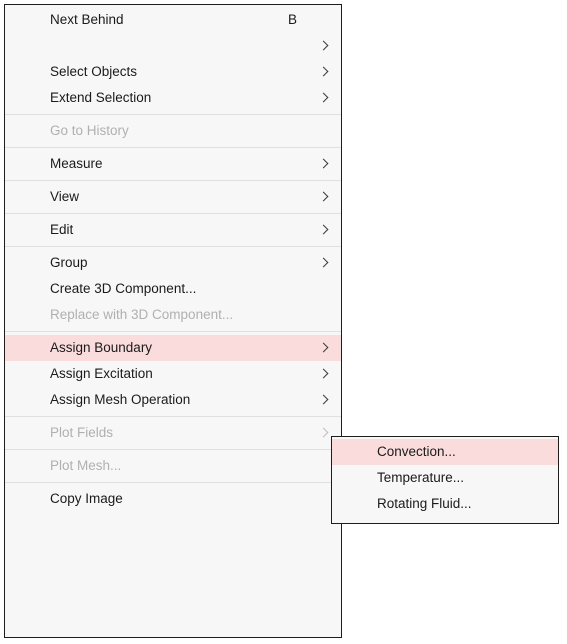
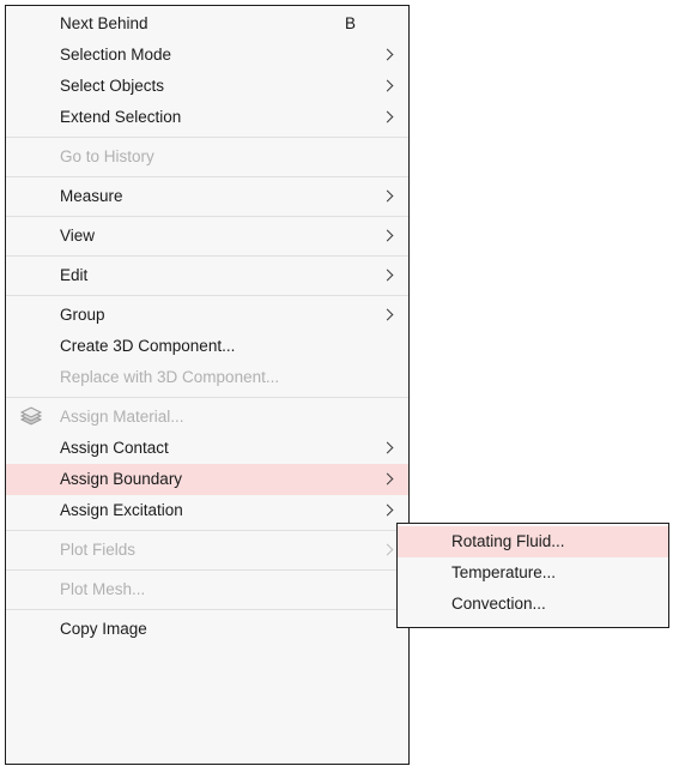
  Next Behind
  B
+ Selection Mode
  Select Objects
  Extend Selection
  Go to History
  Measure
  View
  Edit
  Group
  Create 3D Component...
  Replace with 3D Component...
+ Assign Material...
+ Assign Contact
  Assign Boundary
  Assign Excitation
- Assign Mesh Operation
  Plot Fields
  Plot Mesh...
  Copy Image
- Convection...
+ Rotating Fluid...
  Temperature...
- Rotating Fluid...
+ Convection...
